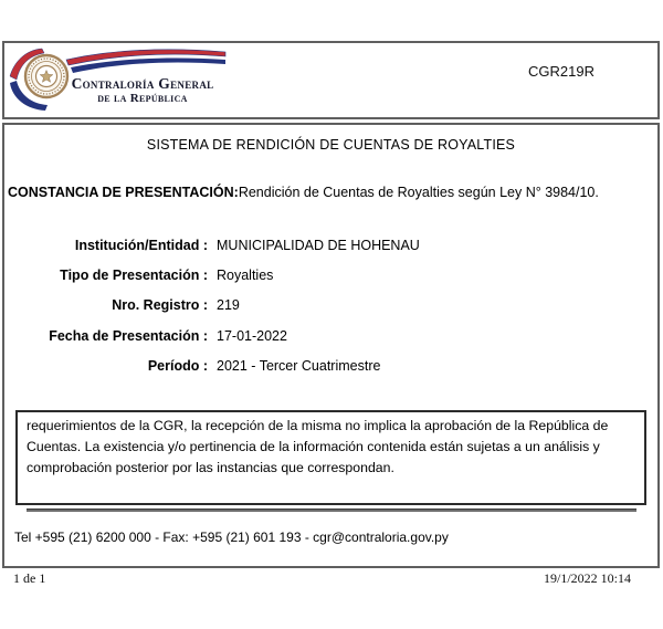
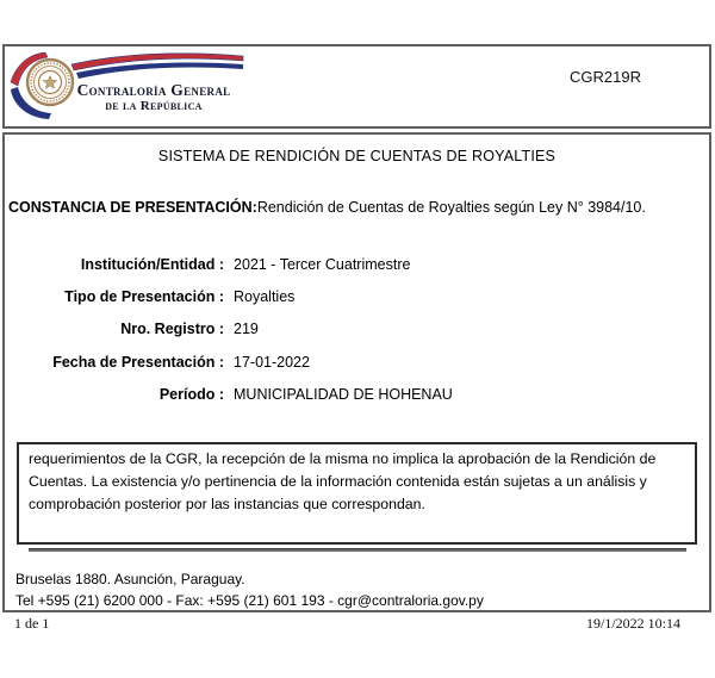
  Contraloría General
  de la República
  CGR219R
  SISTEMA DE RENDICIÓN DE CUENTAS DE ROYALTIES
  CONSTANCIA DE PRESENTACIÓN:Rendición de Cuentas de Royalties según Ley N° 3984/10.
  Institución/Entidad :
- MUNICIPALIDAD DE HOHENAU
+ 2021 - Tercer Cuatrimestre
  Tipo de Presentación :
  Royalties
  Nro. Registro :
  219
  Fecha de Presentación :
  17-01-2022
  Período :
- 2021 - Tercer Cuatrimestre
+ MUNICIPALIDAD DE HOHENAU
- requerimientos de la CGR, la recepción de la misma no implica la aprobación de la República de
+ requerimientos de la CGR, la recepción de la misma no implica la aprobación de la Rendición de
  Cuentas. La existencia y/o pertinencia de la información contenida están sujetas a un análisis y
  comprobación posterior por las instancias que correspondan.
+ Bruselas 1880. Asunción, Paraguay.
  Tel +595 (21) 6200 000 - Fax: +595 (21) 601 193 - cgr@contraloria.gov.py
  1 de 1
  19/1/2022 10:14
